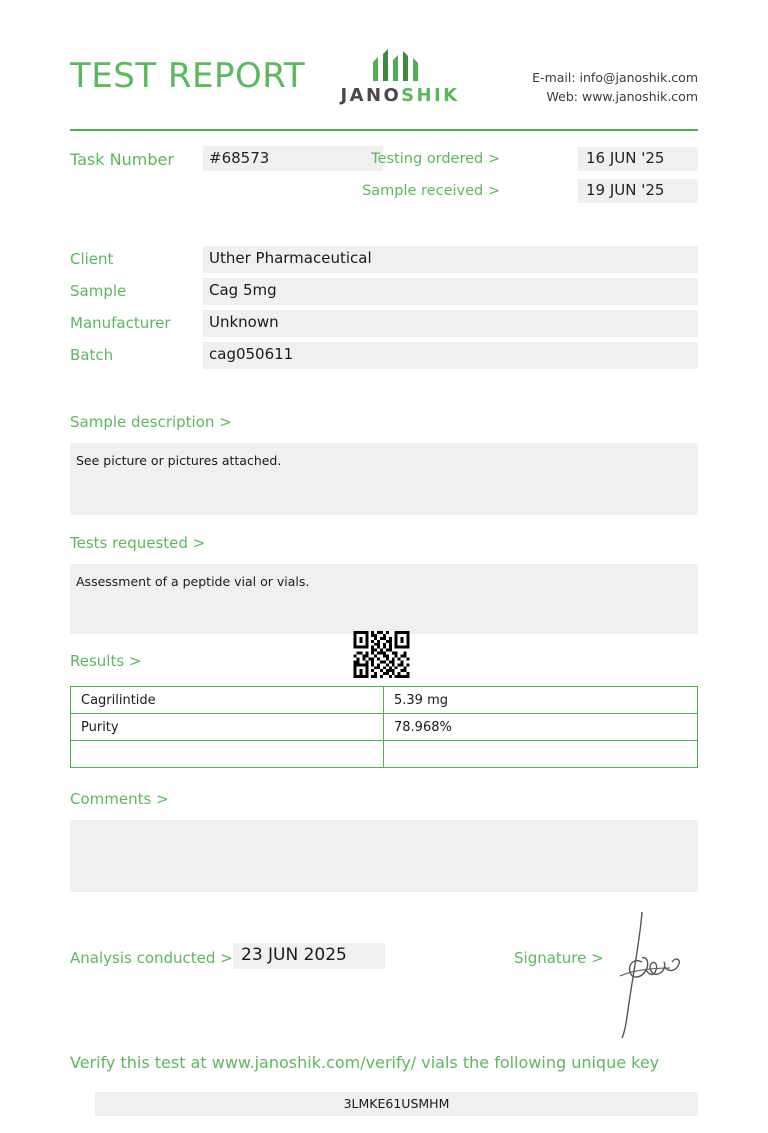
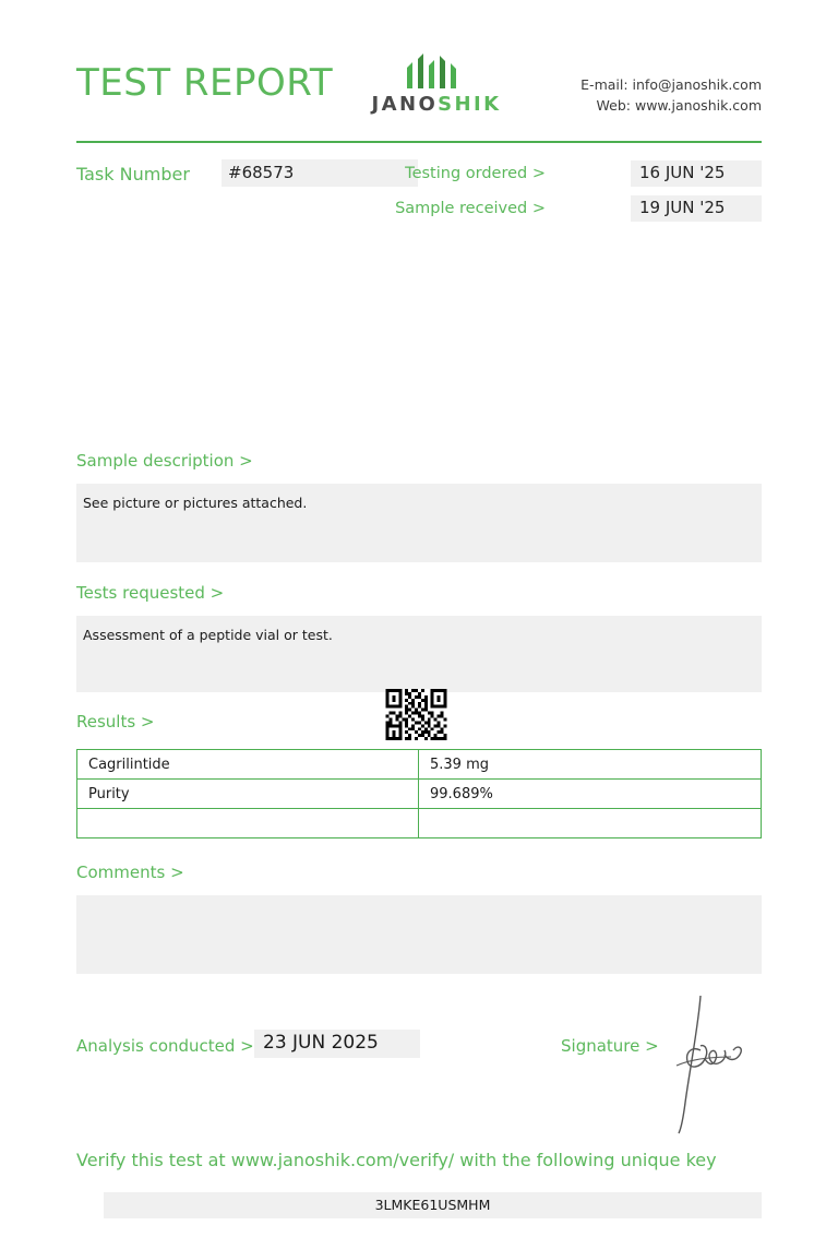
  TEST REPORT
  JANOSHIK
  E-mail: info@janoshik.com
  Web: www.janoshik.com
  Task Number
  #68573
  Testing ordered >
  16 JUN '25
  Sample received >
  19 JUN '25
- Client
- Uther Pharmaceutical
- Sample
- Cag 5mg
- Manufacturer
- Unknown
- Batch
- cag050611
  Sample description >
  See picture or pictures attached.
  Tests requested >
- Assessment of a peptide vial or vials.
+ Assessment of a peptide vial or test.
  Results >
  Cagrilintide	5.39 mg
- Purity	78.968%
+ Purity	99.689%
  Comments >
  Analysis conducted >
  23 JUN 2025
  Signature >
- Verify this test at www.janoshik.com/verify/ vials the following unique key
+ Verify this test at www.janoshik.com/verify/ with the following unique key
  3LMKE61USMHM
